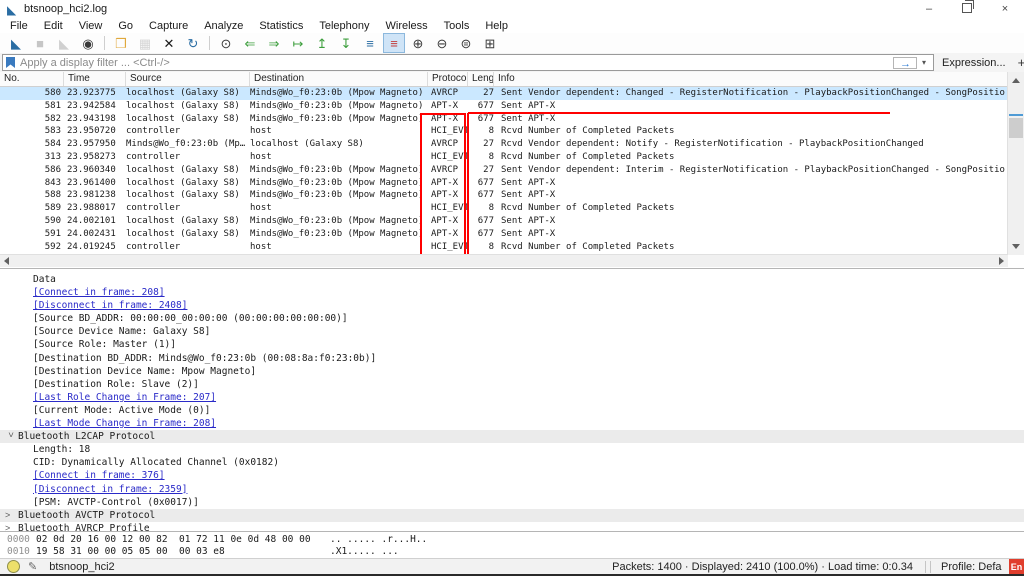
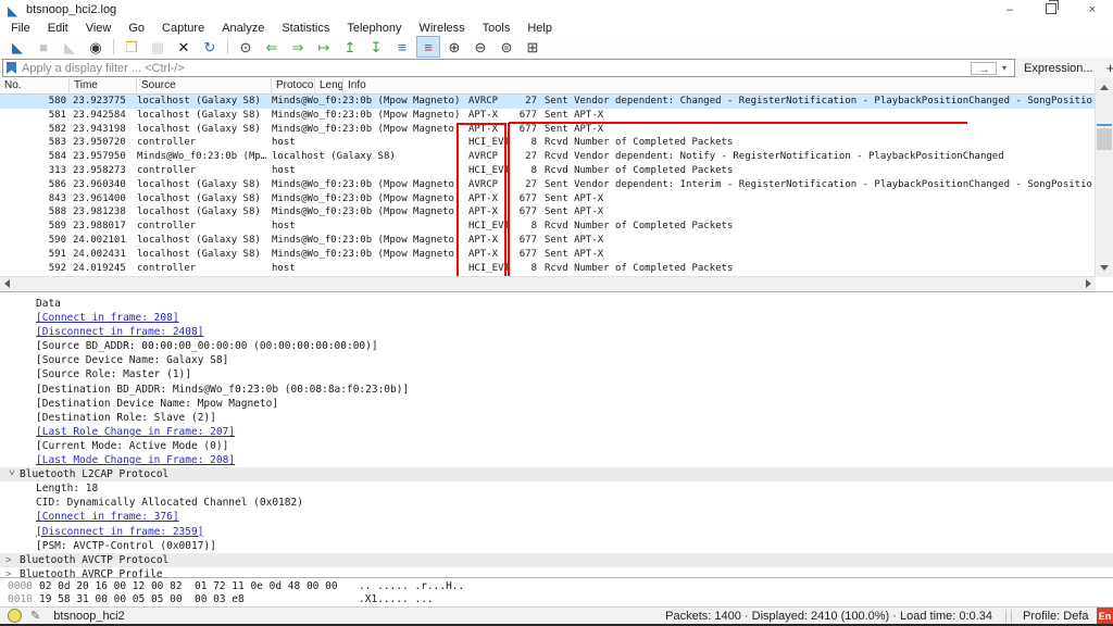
  ◣
  btsnoop_hci2.log
  –
  ×
  File
  Edit
  View
  Go
  Capture
  Analyze
  Statistics
  Telephony
  Wireless
  Tools
  Help
  ◣
  ■
  ◣
  ◉
  ❒
  ▦
  ✕
  ↻
  ⊙
  ⇐
  ⇒
  ↦
  ↥
  ↧
  ≡
  ≡
  ⊕
  ⊖
  ⊜
  ⊞
  Apply a display filter ... <Ctrl-/>
  →
  ▾
  Expression...
  +
  No.
  Time
  Source
- Destination
  Protocol
  Info
  580
  23.923775
  localhost (Galaxy S8)
  Minds@Wo_f0:23:0b (Mpow Magneto)
  AVRCP
  27
  Sent Vendor dependent: Changed - RegisterNotification - PlaybackPositionChanged - SongPositio
  581
  23.942584
  localhost (Galaxy S8)
  Minds@Wo_f0:23:0b (Mpow Magneto)
  APT-X
  677
  Sent APT-X
  582
  23.943198
  localhost (Galaxy S8)
  Minds@Wo_f0:23:0b (Mpow Magneto)
  APT-X
  677
  Sent APT-X
  583
  23.950720
  controller
  host
  HCI_EV
  8
  Rcvd Number of Completed Packets
  584
  23.957950
  Minds@Wo_f0:23:0b (Mpow
  localhost (Galaxy S8)
  AVRCP
  27
  Rcvd Vendor dependent: Notify - RegisterNotification - PlaybackPositionChanged
  313
  23.958273
  controller
  host
  HCI_EV
  8
  Rcvd Number of Completed Packets
  586
  23.960340
  localhost (Galaxy S8)
  Minds@Wo_f0:23:0b (Mpow Magneto)
  AVRCP
  27
  Sent Vendor dependent: Interim - RegisterNotification - PlaybackPositionChanged - SongPositio
  843
  23.961400
  localhost (Galaxy S8)
  Minds@Wo_f0:23:0b (Mpow Magneto)
  APT-X
  677
  Sent APT-X
  588
  23.981238
  localhost (Galaxy S8)
  Minds@Wo_f0:23:0b (Mpow Magneto)
  APT-X
  677
  Sent APT-X
  589
  23.988017
  controller
  host
  HCI_EV
  8
  Rcvd Number of Completed Packets
  590
  24.002101
  localhost (Galaxy S8)
  Minds@Wo_f0:23:0b (Mpow Magneto)
  APT-X
  677
  Sent APT-X
  591
  24.002431
  localhost (Galaxy S8)
  Minds@Wo_f0:23:0b (Mpow Magneto)
  APT-X
  677
  Sent APT-X
  592
  24.019245
  controller
  host
  HCI_EV
  8
  Rcvd Number of Completed Packets
  Data
  [Connect in frame: 208]
  [Disconnect in frame: 2408]
  [Source BD_ADDR: 00:00:00_00:00:00 (00:00:00:00:00:00)]
  [Source Device Name: Galaxy S8]
  [Source Role: Master (1)]
  [Destination BD_ADDR: Minds@Wo_f0:23:0b (00:08:8a:f0:23:0b)]
  [Destination Device Name: Mpow Magneto]
  [Destination Role: Slave (2)]
  [Last Role Change in Frame: 207]
  [Current Mode: Active Mode (0)]
  [Last Mode Change in Frame: 208]
  Bluetooth L2CAP Protocol
  Length: 18
  CID: Dynamically Allocated Channel (0x0182)
  [Connect in frame: 376]
  [Disconnect in frame: 2359]
  [PSM: AVCTP-Control (0x0017)]
  >
  Bluetooth AVCTP Protocol
  >
  Bluetooth AVRCP Profile
  0000
  02 0d 20 16 00 12 00 82 01 72 11 0e 0d 48 00 00
  .. ..... .r...H..
  0010
  19 58 31 00 00 05 05 00 00 03 e8
  .X1..... ...
  ✎
  btsnoop_hci2
  Packets: 1400 · Displayed: 2410 (100.0%) · Load time: 0:0.34
  Profile: Defa
  En
